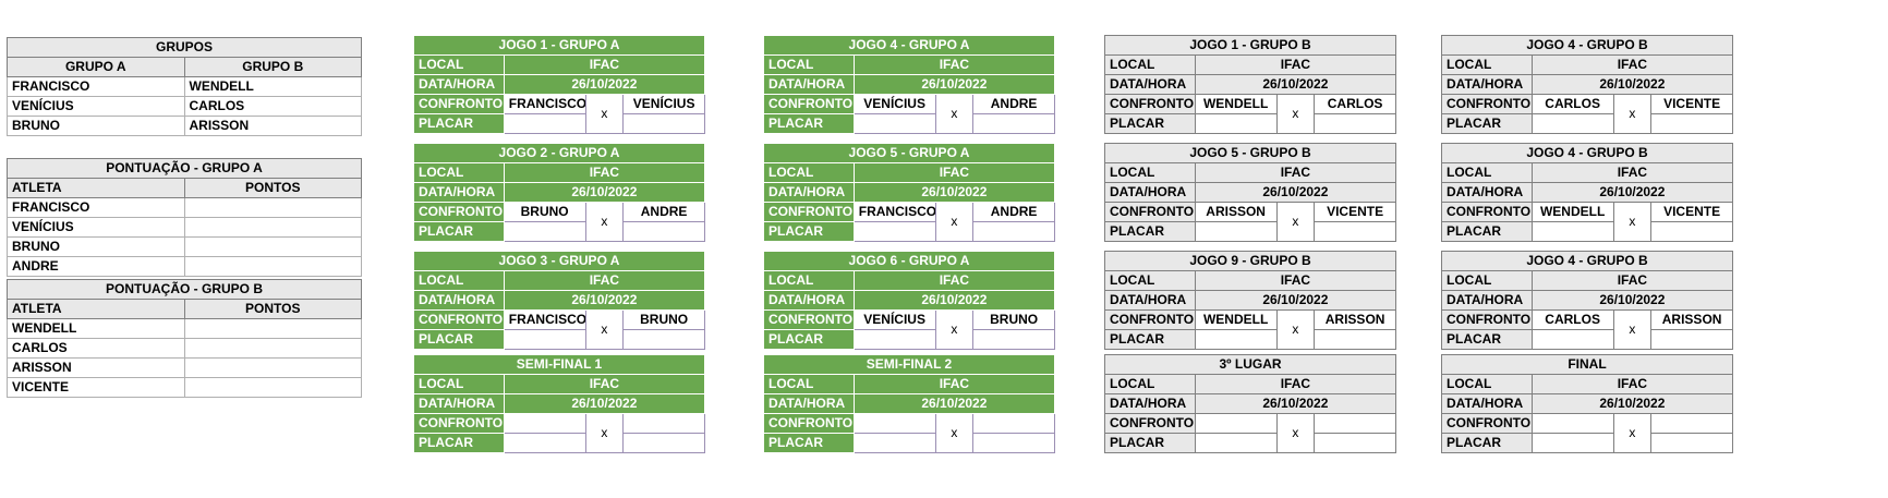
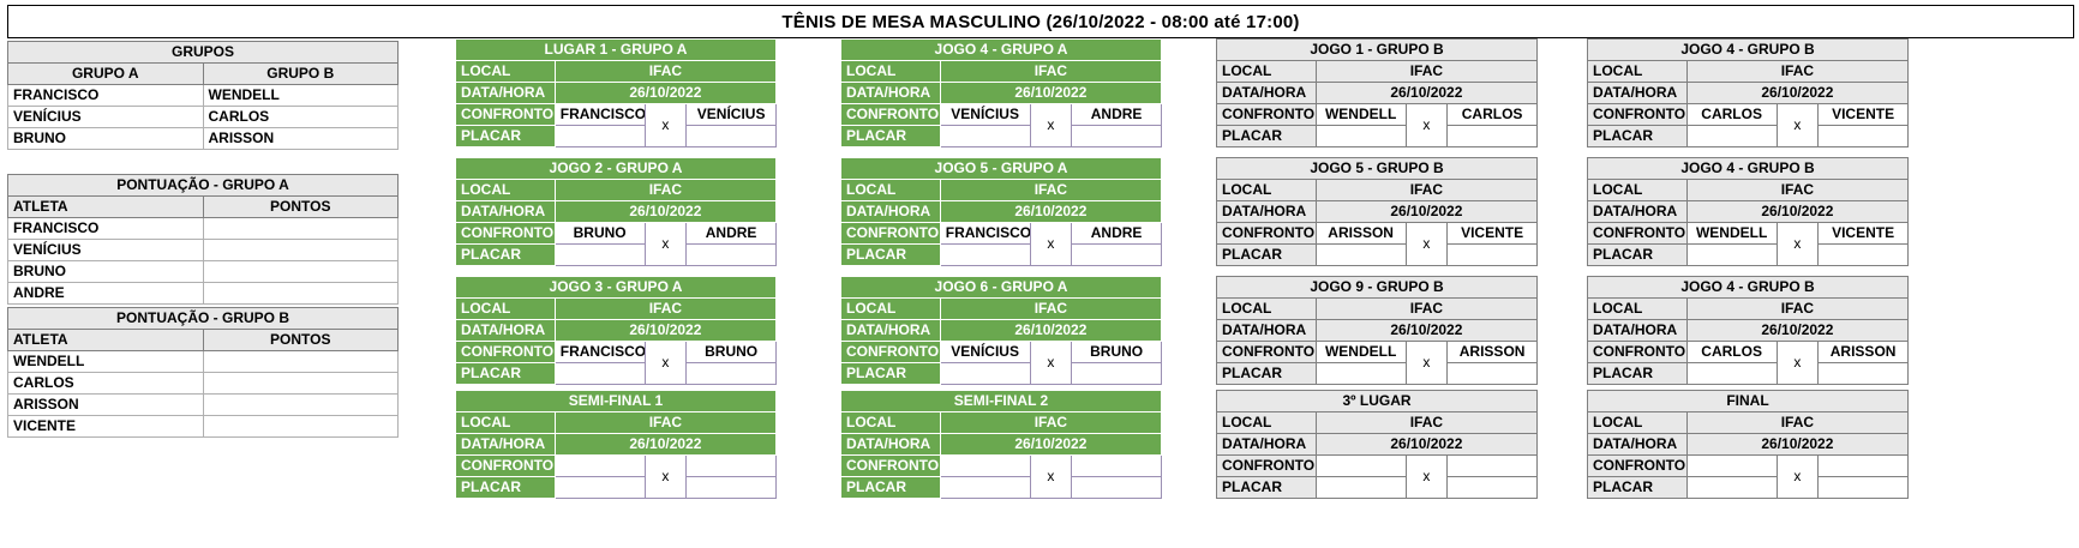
+ TÊNIS DE MESA MASCULINO (26/10/2022 - 08:00 até 17:00)
  GRUPOS
  GRUPO A	GRUPO B
  FRANCISCO	WENDELL
  VENÍCIUS	CARLOS
  BRUNO	ARISSON
  PONTUAÇÃO - GRUPO A
  ATLETA	PONTOS
  FRANCISCO
  VENÍCIUS
  BRUNO
  ANDRE
  PONTUAÇÃO - GRUPO B
  ATLETA	PONTOS
  WENDELL
  CARLOS
  ARISSON
  VICENTE
- JOGO 1 - GRUPO A
+ LUGAR 1 - GRUPO A
  LOCAL	IFAC
  DATA/HORA	26/10/2022
  CONFRONTO	FRANCISCO	x	VENÍCIUS
  PLACAR
  JOGO 2 - GRUPO A
  LOCAL	IFAC
  DATA/HORA	26/10/2022
  CONFRONTO	BRUNO	x	ANDRE
  PLACAR
  JOGO 3 - GRUPO A
  LOCAL	IFAC
  DATA/HORA	26/10/2022
  CONFRONTO	FRANCISCO	x	BRUNO
  PLACAR
  SEMI-FINAL 1
  LOCAL	IFAC
  DATA/HORA	26/10/2022
  CONFRONTO		x
  PLACAR
  JOGO 4 - GRUPO A
  LOCAL	IFAC
  DATA/HORA	26/10/2022
  CONFRONTO	VENÍCIUS	x	ANDRE
  PLACAR
  JOGO 5 - GRUPO A
  LOCAL	IFAC
  DATA/HORA	26/10/2022
  CONFRONTO	FRANCISCO	x	ANDRE
  PLACAR
  JOGO 6 - GRUPO A
  LOCAL	IFAC
  DATA/HORA	26/10/2022
  CONFRONTO	VENÍCIUS	x	BRUNO
  PLACAR
  SEMI-FINAL 2
  LOCAL	IFAC
  DATA/HORA	26/10/2022
  CONFRONTO		x
  PLACAR
  JOGO 1 - GRUPO B
  LOCAL	IFAC
  DATA/HORA	26/10/2022
  CONFRONTO	WENDELL	x	CARLOS
  PLACAR
  JOGO 5 - GRUPO B
  LOCAL	IFAC
  DATA/HORA	26/10/2022
  CONFRONTO	ARISSON	x	VICENTE
  PLACAR
  JOGO 9 - GRUPO B
  LOCAL	IFAC
  DATA/HORA	26/10/2022
  CONFRONTO	WENDELL	x	ARISSON
  PLACAR
  3º LUGAR
  LOCAL	IFAC
  DATA/HORA	26/10/2022
  CONFRONTO		x
  PLACAR
  JOGO 4 - GRUPO B
  LOCAL	IFAC
  DATA/HORA	26/10/2022
  CONFRONTO	CARLOS	x	VICENTE
  PLACAR
  JOGO 4 - GRUPO B
  LOCAL	IFAC
  DATA/HORA	26/10/2022
  CONFRONTO	WENDELL	x	VICENTE
  PLACAR
  JOGO 4 - GRUPO B
  LOCAL	IFAC
  DATA/HORA	26/10/2022
  CONFRONTO	CARLOS	x	ARISSON
  PLACAR
  FINAL
  LOCAL	IFAC
  DATA/HORA	26/10/2022
  CONFRONTO		x
  PLACAR
